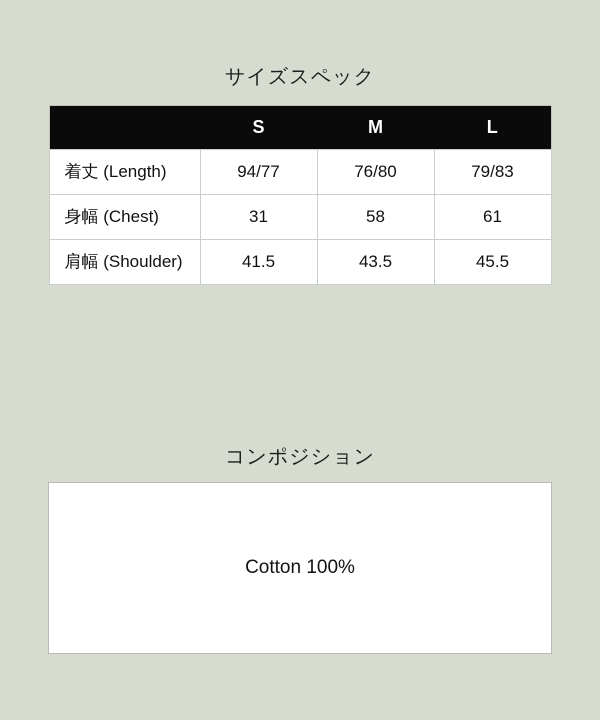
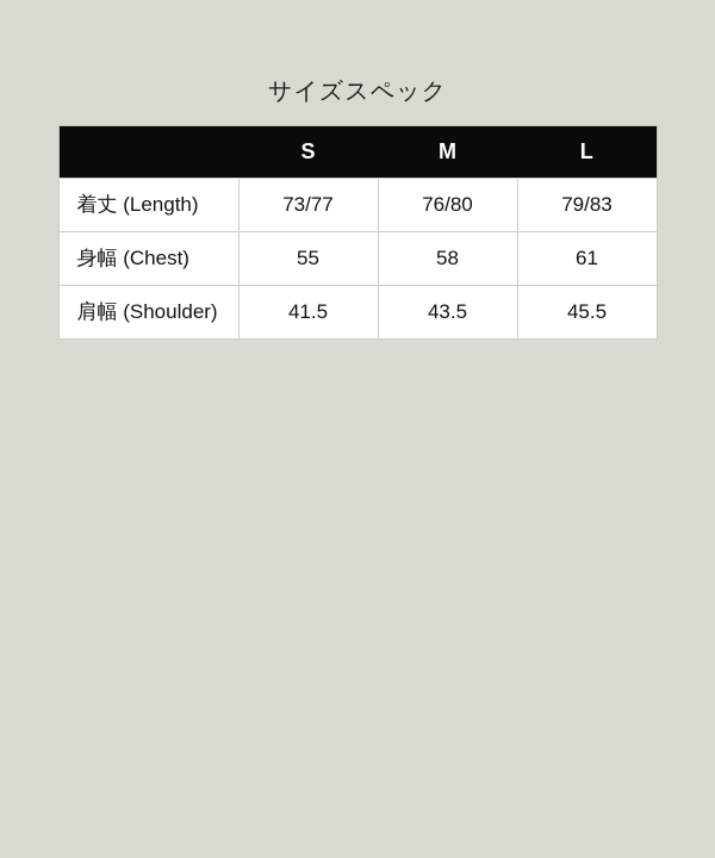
  サイズスペック
  	S	M	L
- 着丈 (Length)	94/77	76/80	79/83
+ 着丈 (Length)	73/77	76/80	79/83
- 身幅 (Chest)	31	58	61
+ 身幅 (Chest)	55	58	61
  肩幅 (Shoulder)	41.5	43.5	45.5
- コンポジション
- Cotton 100%
